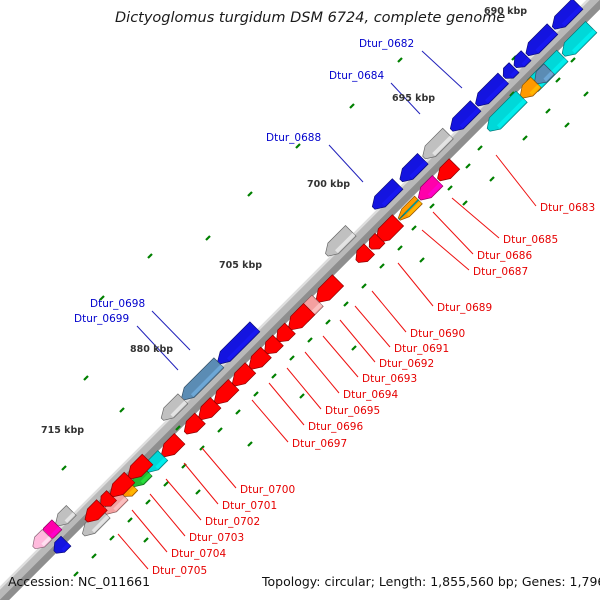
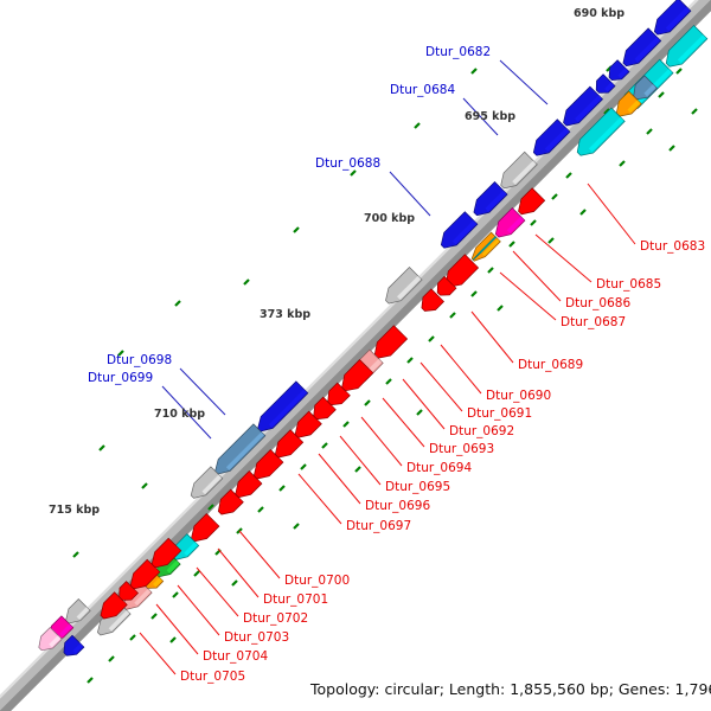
  690 kbp
  695 kbp
  700 kbp
- 705 kbp
+ 373 kbp
- 880 kbp
+ 710 kbp
  715 kbp
  Dtur_0682
  Dtur_0684
  Dtur_0688
  Dtur_0698
  Dtur_0699
  Dtur_0683
  Dtur_0685
  Dtur_0686
  Dtur_0687
  Dtur_0689
  Dtur_0690
  Dtur_0691
  Dtur_0692
  Dtur_0693
  Dtur_0694
  Dtur_0695
  Dtur_0696
  Dtur_0697
  Dtur_0700
  Dtur_0701
  Dtur_0702
  Dtur_0703
  Dtur_0704
  Dtur_0705
- Dictyoglomus turgidum DSM 6724, complete genome
- Accession: NC_011661
  Topology: circular; Length: 1,855,560 bp; Genes: 1,79
